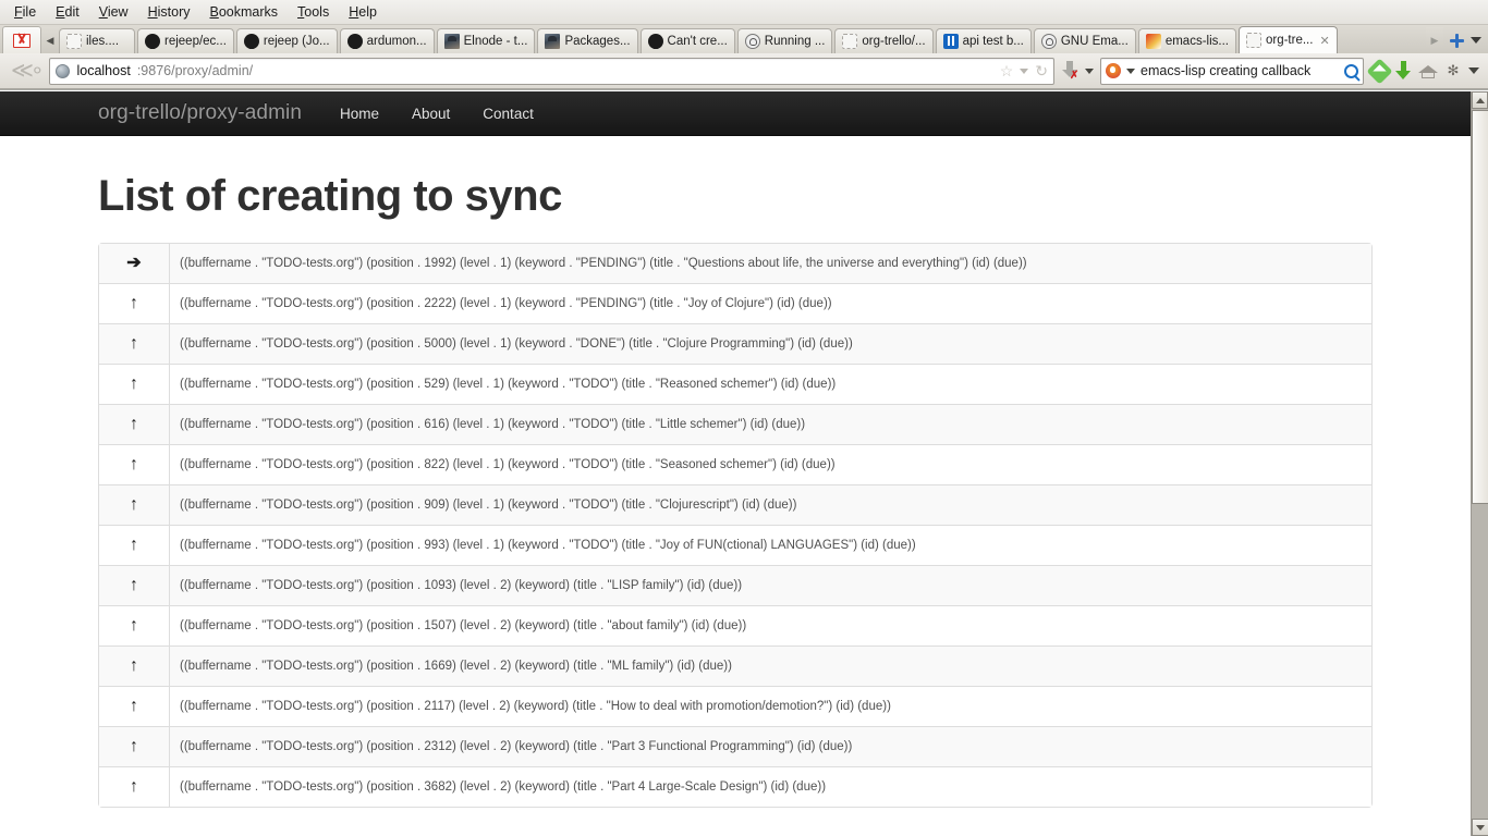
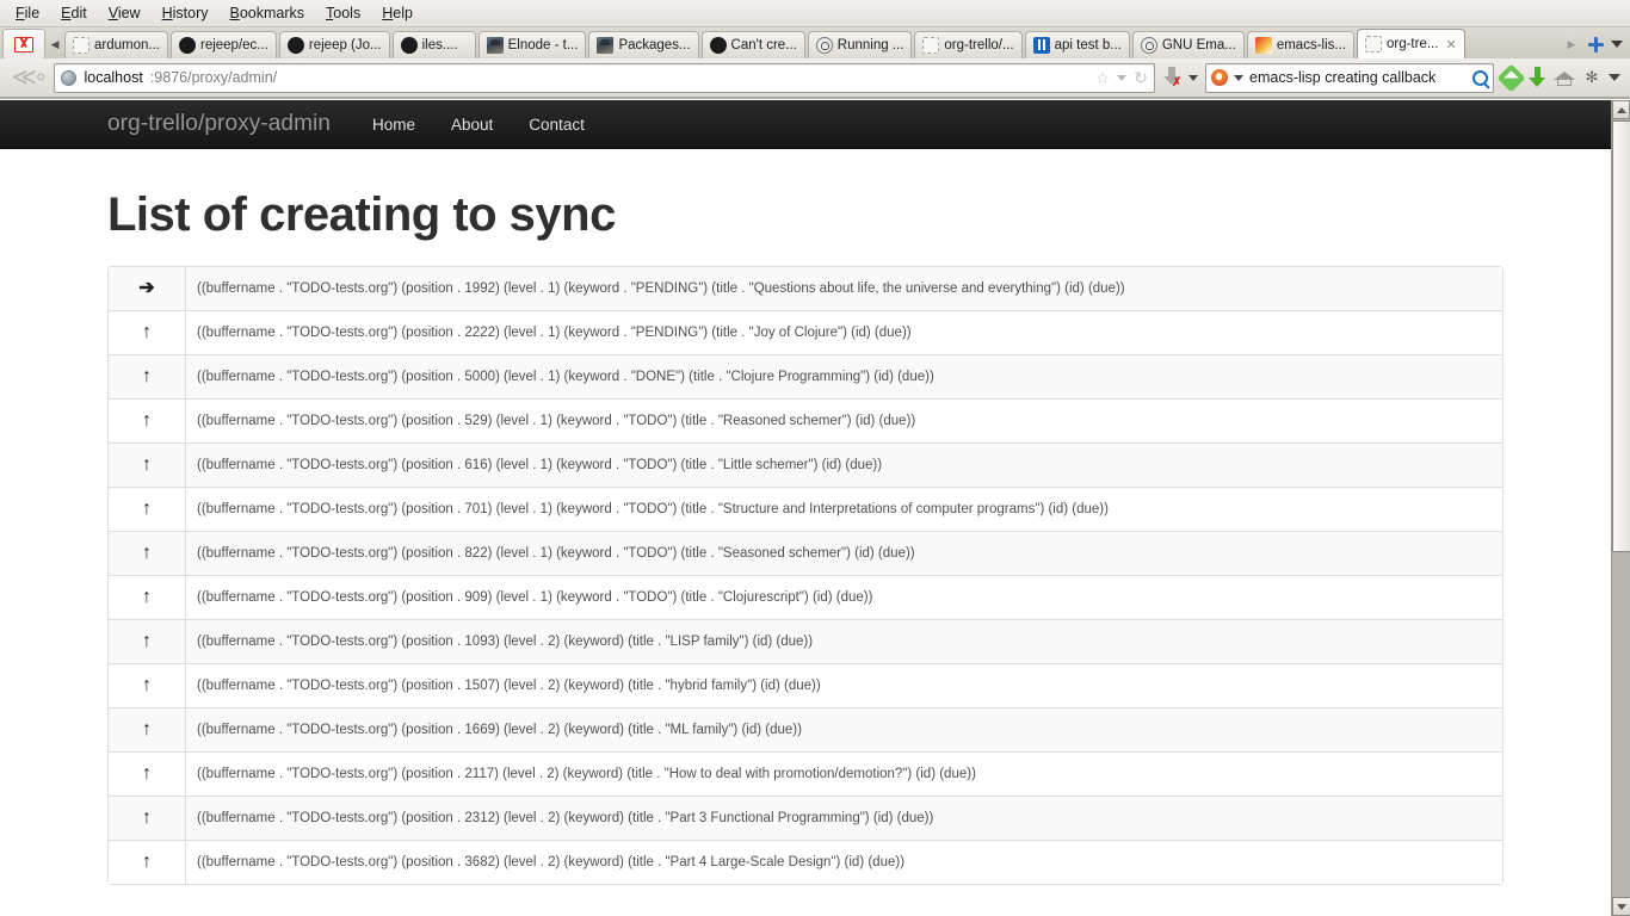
  File
  Edit
  View
  History
  Bookmarks
  Tools
  Help
  ◀
- iles....
+ ardumon...
  rejeep/ec...
  rejeep (Jo...
- ardumon...
+ iles....
  Elnode - t...
  Packages...
  Can't cre...
  Running ...
  org-trello/...
  api test b...
  GNU Ema...
  emacs-lis...
  org-tre...
  ✕
  ▶
  ≪∘
  localhost
  :9876/proxy/admin/
  ☆
  ↻
  ✗
  emacs-lisp creating callback
  ✻
  org-trello/proxy-admin
  Home
  About
  Contact
  List of creating to sync
  ➔	((buffername . "TODO-tests.org") (position . 1992) (level . 1) (keyword . "PENDING") (title . "Questions about life, the universe and everything") (id) (due))
  ↑	((buffername . "TODO-tests.org") (position . 2222) (level . 1) (keyword . "PENDING") (title . "Joy of Clojure") (id) (due))
  ↑	((buffername . "TODO-tests.org") (position . 5000) (level . 1) (keyword . "DONE") (title . "Clojure Programming") (id) (due))
  ↑	((buffername . "TODO-tests.org") (position . 529) (level . 1) (keyword . "TODO") (title . "Reasoned schemer") (id) (due))
  ↑	((buffername . "TODO-tests.org") (position . 616) (level . 1) (keyword . "TODO") (title . "Little schemer") (id) (due))
+ ↑	((buffername . "TODO-tests.org") (position . 701) (level . 1) (keyword . "TODO") (title . "Structure and Interpretations of computer programs") (id) (due))
  ↑	((buffername . "TODO-tests.org") (position . 822) (level . 1) (keyword . "TODO") (title . "Seasoned schemer") (id) (due))
  ↑	((buffername . "TODO-tests.org") (position . 909) (level . 1) (keyword . "TODO") (title . "Clojurescript") (id) (due))
- ↑	((buffername . "TODO-tests.org") (position . 993) (level . 1) (keyword . "TODO") (title . "Joy of FUN(ctional) LANGUAGES") (id) (due))
  ↑	((buffername . "TODO-tests.org") (position . 1093) (level . 2) (keyword) (title . "LISP family") (id) (due))
- ↑	((buffername . "TODO-tests.org") (position . 1507) (level . 2) (keyword) (title . "about family") (id) (due))
+ ↑	((buffername . "TODO-tests.org") (position . 1507) (level . 2) (keyword) (title . "hybrid family") (id) (due))
  ↑	((buffername . "TODO-tests.org") (position . 1669) (level . 2) (keyword) (title . "ML family") (id) (due))
  ↑	((buffername . "TODO-tests.org") (position . 2117) (level . 2) (keyword) (title . "How to deal with promotion/demotion?") (id) (due))
  ↑	((buffername . "TODO-tests.org") (position . 2312) (level . 2) (keyword) (title . "Part 3 Functional Programming") (id) (due))
  ↑	((buffername . "TODO-tests.org") (position . 3682) (level . 2) (keyword) (title . "Part 4 Large-Scale Design") (id) (due))
